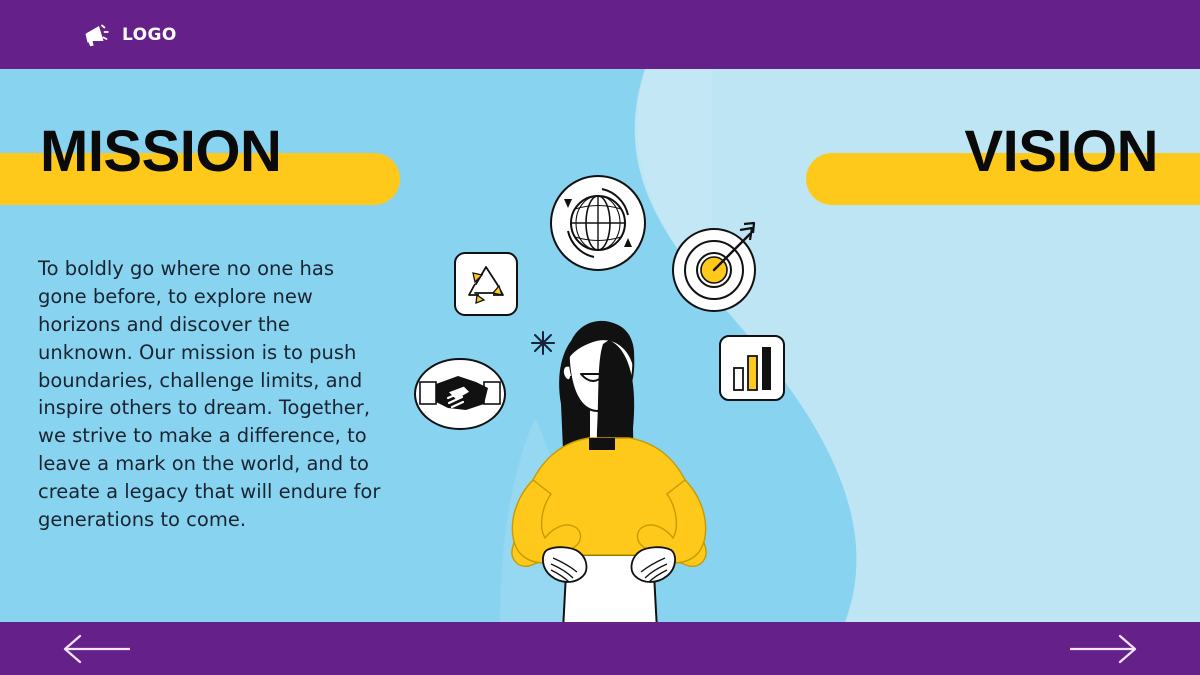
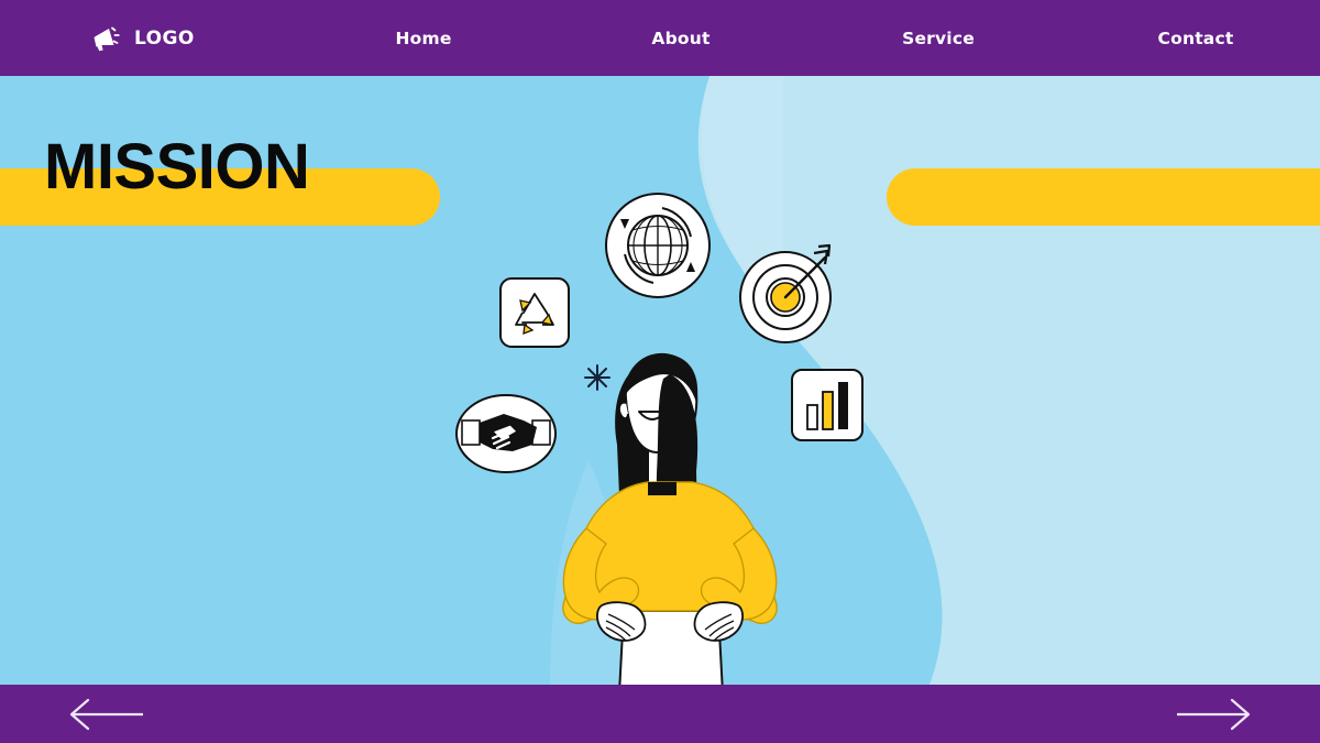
  LOGO
+ Home
+ About
+ Service
+ Contact
  MISSION
- To boldly go where no one has gone before, to explore new horizons and discover the unknown. Our mission is to push boundaries, challenge limits, and inspire others to dream. Together, we strive to make a difference, to leave a mark on the world, and to create a legacy that will endure for generations to come.
- VISION
